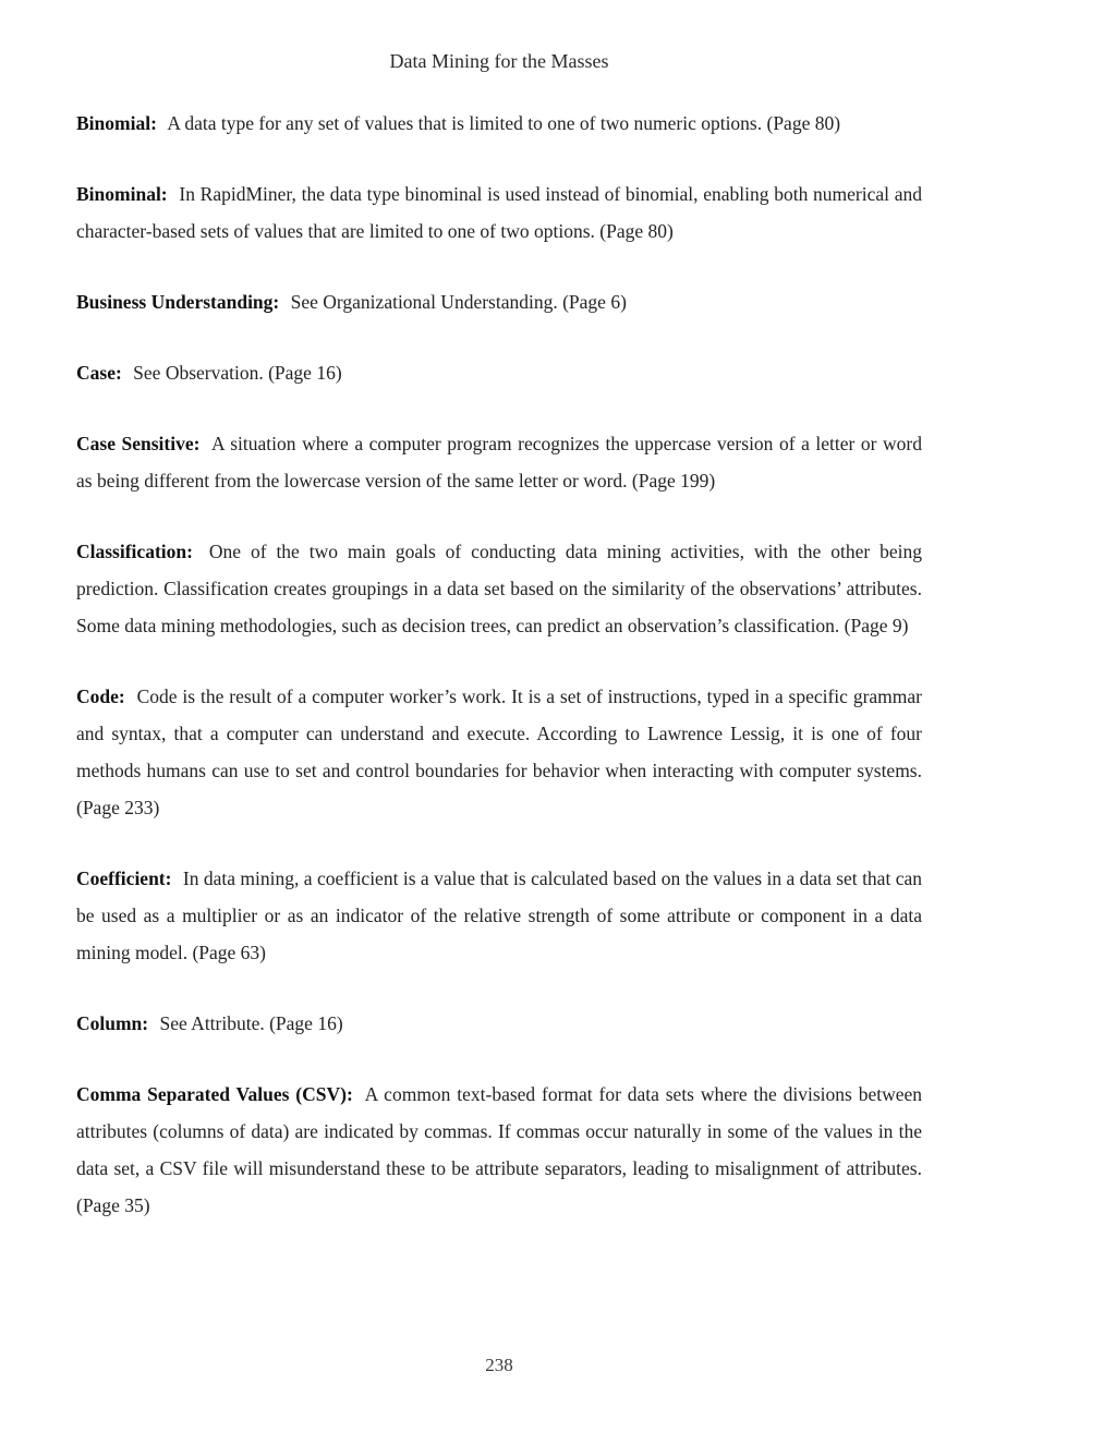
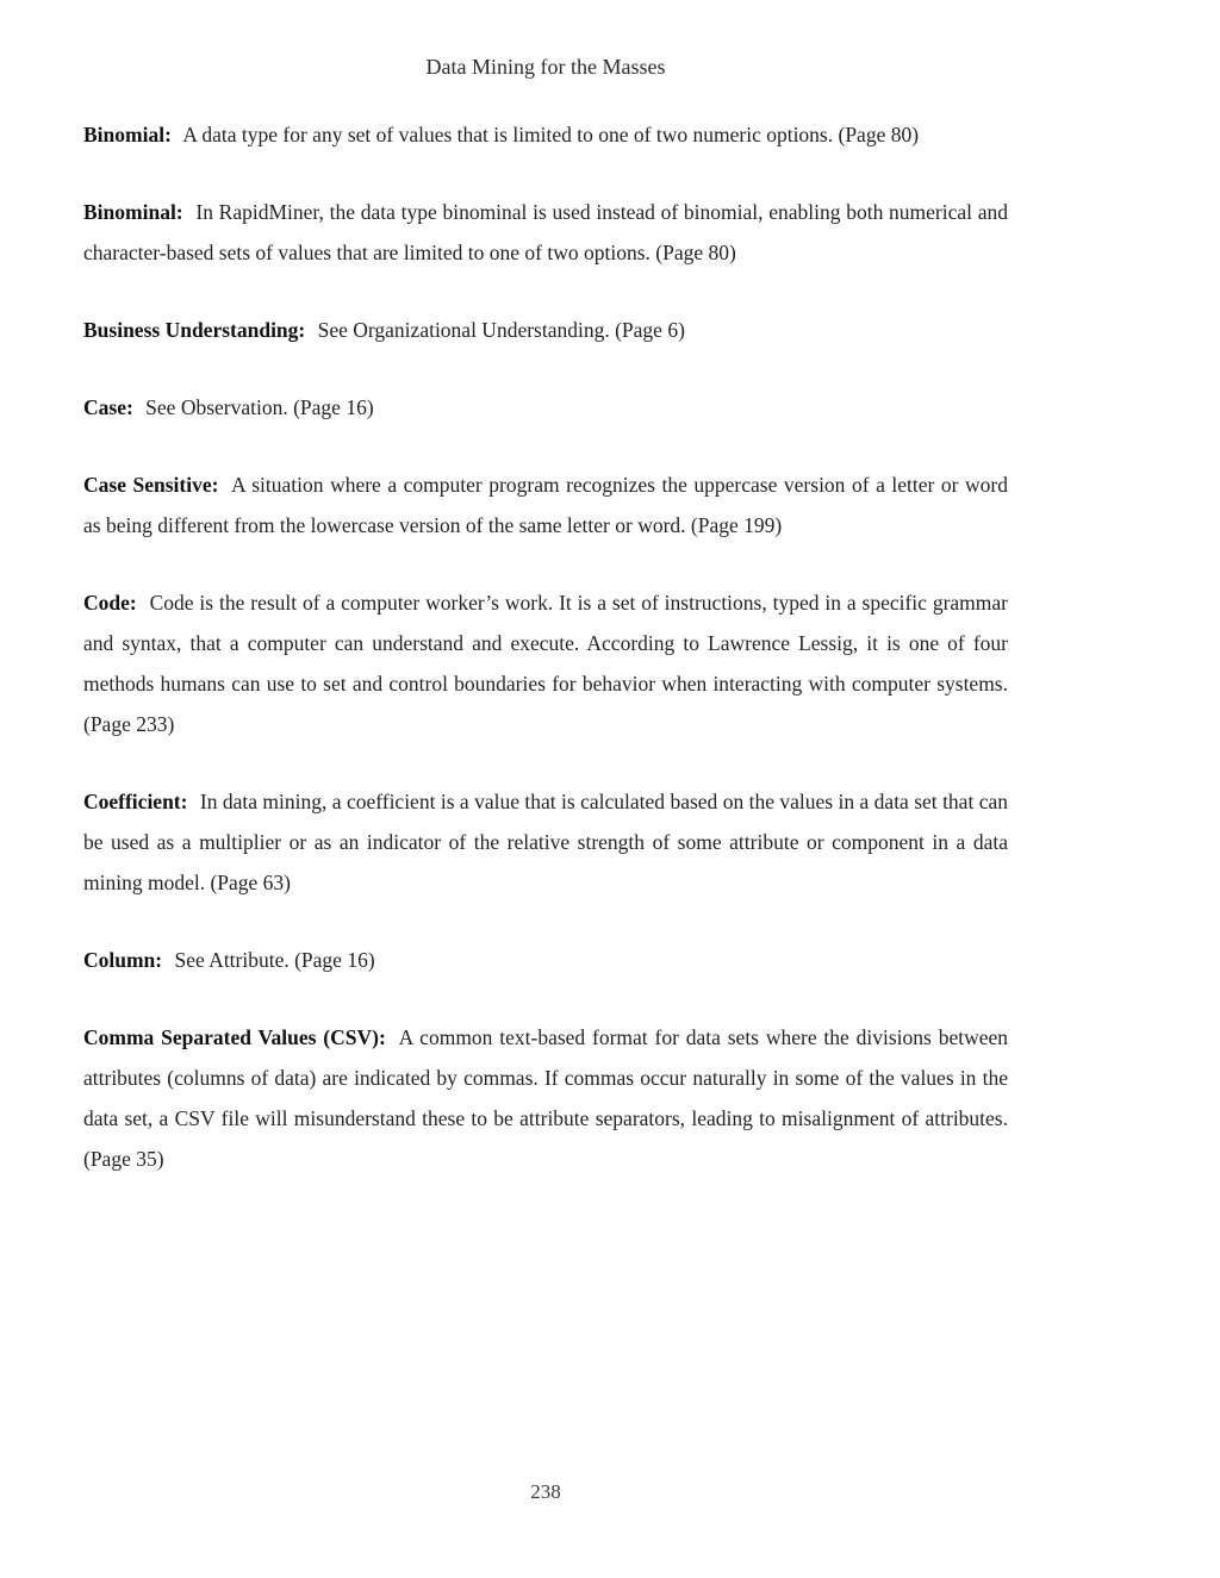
  Data Mining for the Masses
  Binomial: A data type for any set of values that is limited to one of two numeric options. (Page 80)
  Binominal: In RapidMiner, the data type binominal is used instead of binomial, enabling both numerical and character-based sets of values that are limited to one of two options. (Page 80)
  Business Understanding: See Organizational Understanding. (Page 6)
  Case: See Observation. (Page 16)
  Case Sensitive: A situation where a computer program recognizes the uppercase version of a letter or word as being different from the lowercase version of the same letter or word. (Page 199)
- Classification: One of the two main goals of conducting data mining activities, with the other being prediction. Classification creates groupings in a data set based on the similarity of the observations’ attributes. Some data mining methodologies, such as decision trees, can predict an observation’s classification. (Page 9)
  Code: Code is the result of a computer worker’s work. It is a set of instructions, typed in a specific grammar and syntax, that a computer can understand and execute. According to Lawrence Lessig, it is one of four methods humans can use to set and control boundaries for behavior when interacting with computer systems. (Page 233)
  Coefficient: In data mining, a coefficient is a value that is calculated based on the values in a data set that can be used as a multiplier or as an indicator of the relative strength of some attribute or component in a data mining model. (Page 63)
  Column: See Attribute. (Page 16)
  Comma Separated Values (CSV): A common text-based format for data sets where the divisions between attributes (columns of data) are indicated by commas. If commas occur naturally in some of the values in the data set, a CSV file will misunderstand these to be attribute separators, leading to misalignment of attributes. (Page 35)
  238
